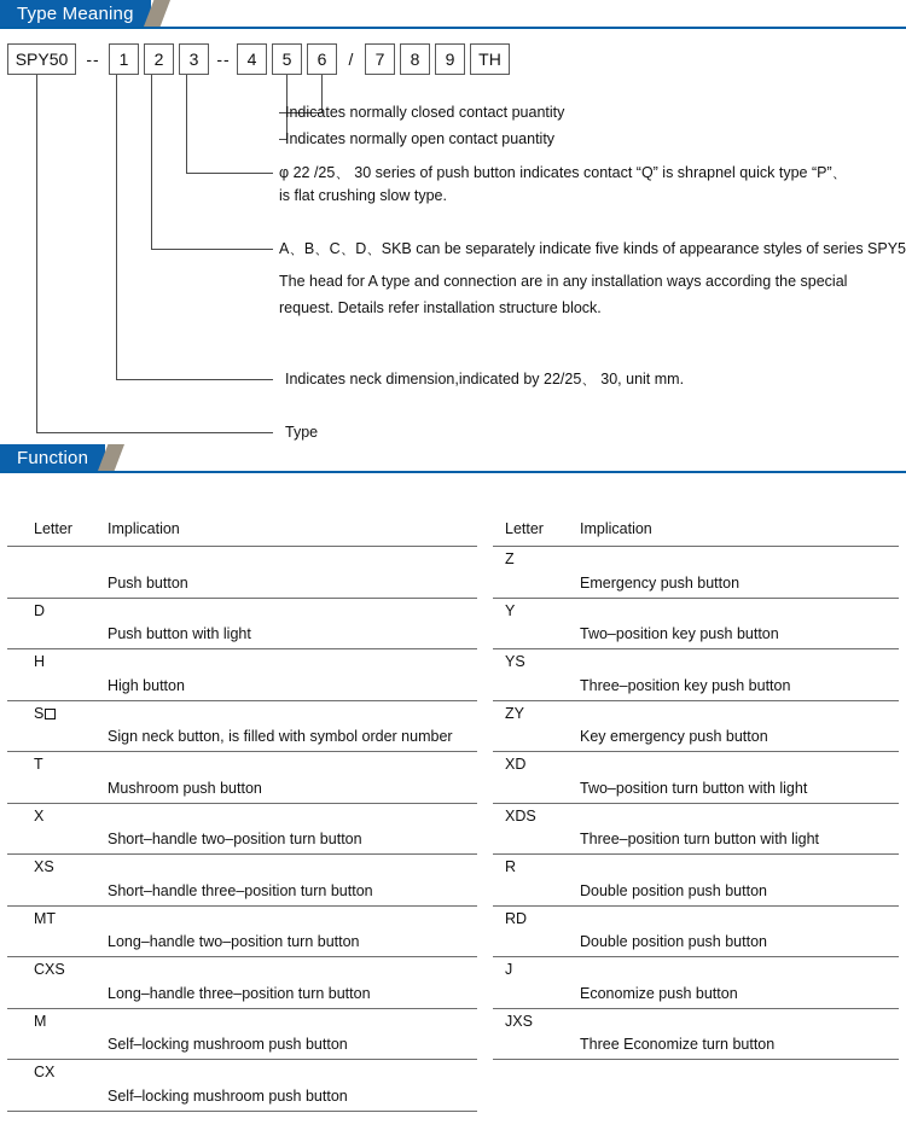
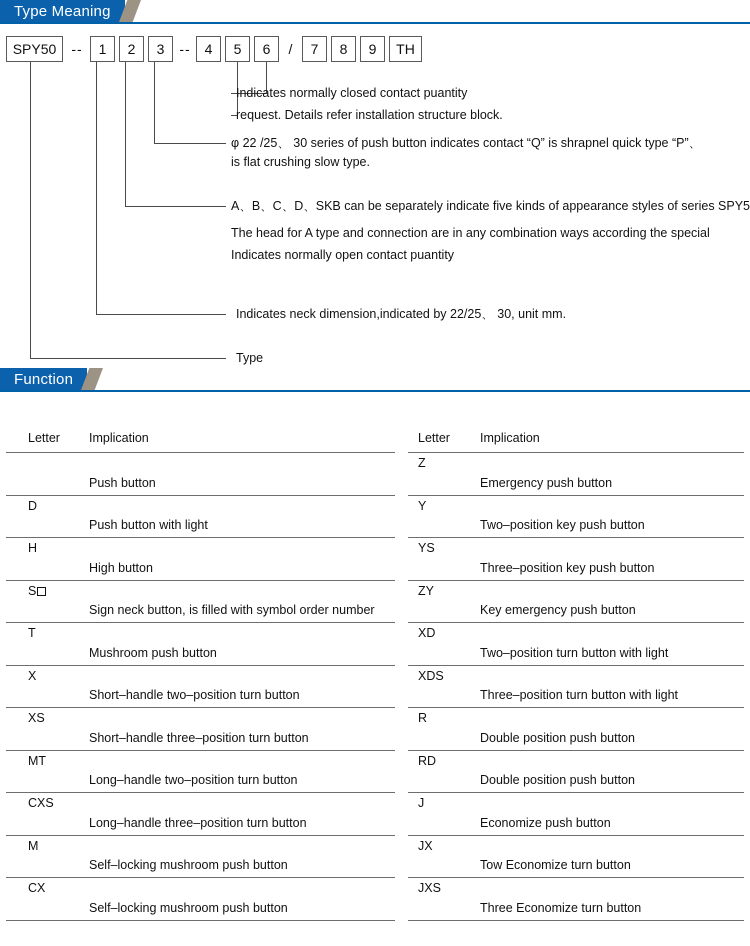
  Type Meaning
  SPY50
  --
  1
  2
  3
  --
  4
  5
  6
  /
  7
  8
  9
  TH
  Indicates normally closed contact puantity
- Indicates normally open contact puantity
+ request. Details refer installation structure block.
  φ 22 /25、 30 series of push button indicates contact “Q” is shrapnel quick type “P”、
  is flat crushing slow type.
  A、B、C、D、SKB can be separately indicate five kinds of appearance styles of series SPY5
- The head for A type and connection are in any installation ways according the special
+ The head for A type and connection are in any combination ways according the special
- request. Details refer installation structure block.
+ Indicates normally open contact puantity
  Indicates neck dimension,indicated by 22/25、 30, unit mm.
  Type
  Function
  Letter
  Implication
  Push button
  D
  Push button with light
  H
  High button
  S
  Sign neck button, is filled with symbol order number
  T
  Mushroom push button
  X
  Short–handle two–position turn button
  XS
  Short–handle three–position turn button
  MT
  Long–handle two–position turn button
  CXS
  Long–handle three–position turn button
  M
  Self–locking mushroom push button
  CX
  Self–locking mushroom push button
  Letter
  Implication
  Z
  Emergency push button
  Y
  Two–position key push button
  YS
  Three–position key push button
  ZY
  Key emergency push button
  XD
  Two–position turn button with light
  XDS
  Three–position turn button with light
  R
  Double position push button
  RD
  Double position push button
  J
  Economize push button
+ JX
+ Tow Economize turn button
  JXS
  Three Economize turn button
